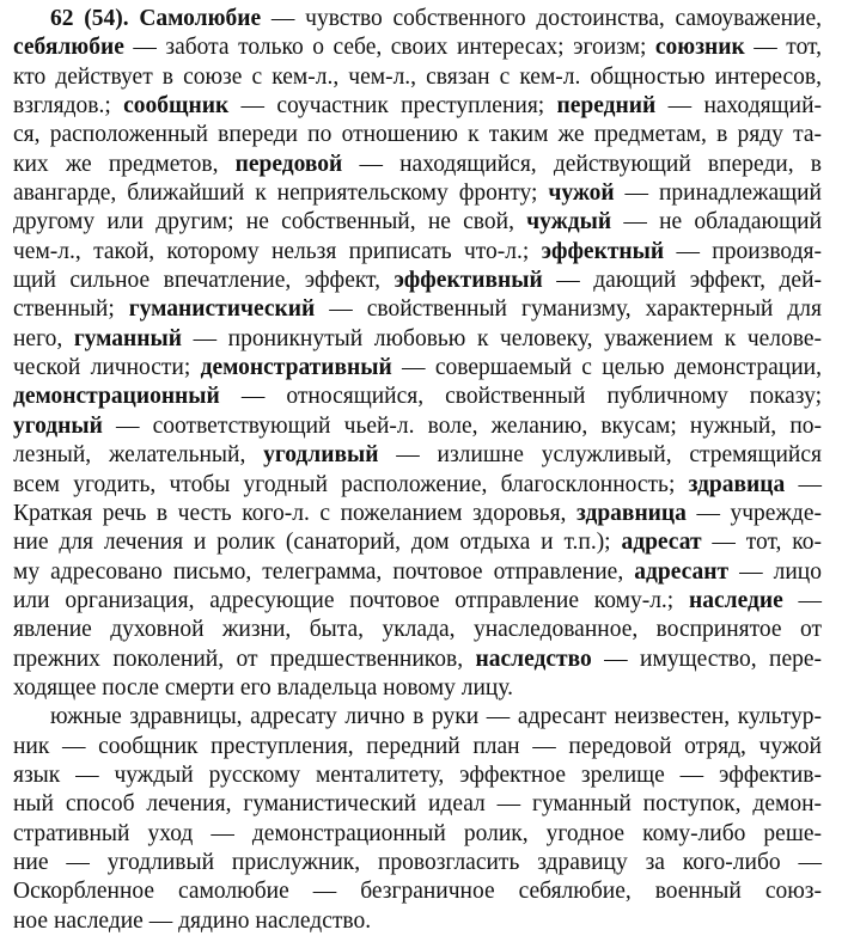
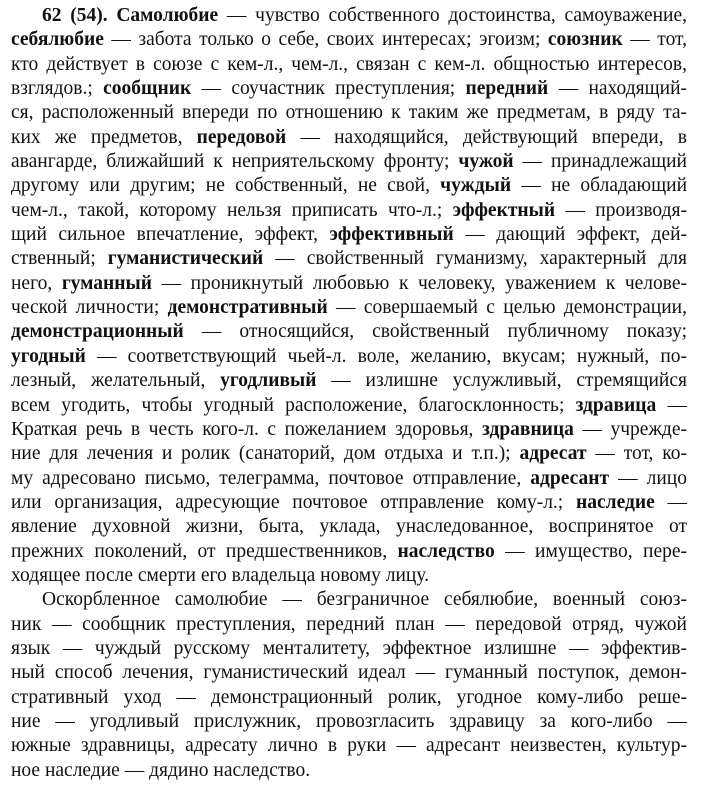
  62 (54). Самолюбие — чувство собственного достоинства, самоуважение,
  себялюбие — забота только о себе, своих интересах; эгоизм; союзник — тот,
  кто действует в союзе с кем-л., чем-л., связан с кем-л. общностью интересов,
  взглядов.; сообщник — соучастник преступления; передний — находящий-
  ся, расположенный впереди по отношению к таким же предметам, в ряду та-
  ких же предметов, передовой — находящийся, действующий впереди, в
  авангарде, ближайший к неприятельскому фронту; чужой — принадлежащий
  другому или другим; не собственный, не свой, чуждый — не обладающий
  чем-л., такой, которому нельзя приписать что-л.; эффектный — производя-
  щий сильное впечатление, эффект, эффективный — дающий эффект, дей-
  ственный; гуманистический — свойственный гуманизму, характерный для
  него, гуманный — проникнутый любовью к человеку, уважением к челове-
  ческой личности; демонстративный — совершаемый с целью демонстрации,
  демонстрационный — относящийся, свойственный публичному показу;
  угодный — соответствующий чьей-л. воле, желанию, вкусам; нужный, по-
  лезный, желательный, угодливый — излишне услужливый, стремящийся
  всем угодить, чтобы угодный расположение, благосклонность; здравица —
  Краткая речь в честь кого-л. с пожеланием здоровья, здравница — учрежде-
  ние для лечения и ролик (санаторий, дом отдыха и т.п.); адресат — тот, ко-
  му адресовано письмо, телеграмма, почтовое отправление, адресант — лицо
  или организация, адресующие почтовое отправление кому-л.; наследие —
  явление духовной жизни, быта, уклада, унаследованное, воспринятое от
  прежних поколений, от предшественников, наследство — имущество, пере-
  ходящее после смерти его владельца новому лицу.
- южные здравницы, адресату лично в руки — адресант неизвестен, культур-
+ Оскорбленное самолюбие — безграничное себялюбие, военный союз-
  ник — сообщник преступления, передний план — передовой отряд, чужой
- язык — чуждый русскому менталитету, эффектное зрелище — эффектив-
+ язык — чуждый русскому менталитету, эффектное излишне — эффектив-
  ный способ лечения, гуманистический идеал — гуманный поступок, демон-
  стративный уход — демонстрационный ролик, угодное кому-либо реше-
  ние — угодливый прислужник, провозгласить здравицу за кого-либо —
- Оскорбленное самолюбие — безграничное себялюбие, военный союз-
+ южные здравницы, адресату лично в руки — адресант неизвестен, культур-
  ное наследие — дядино наследство.
